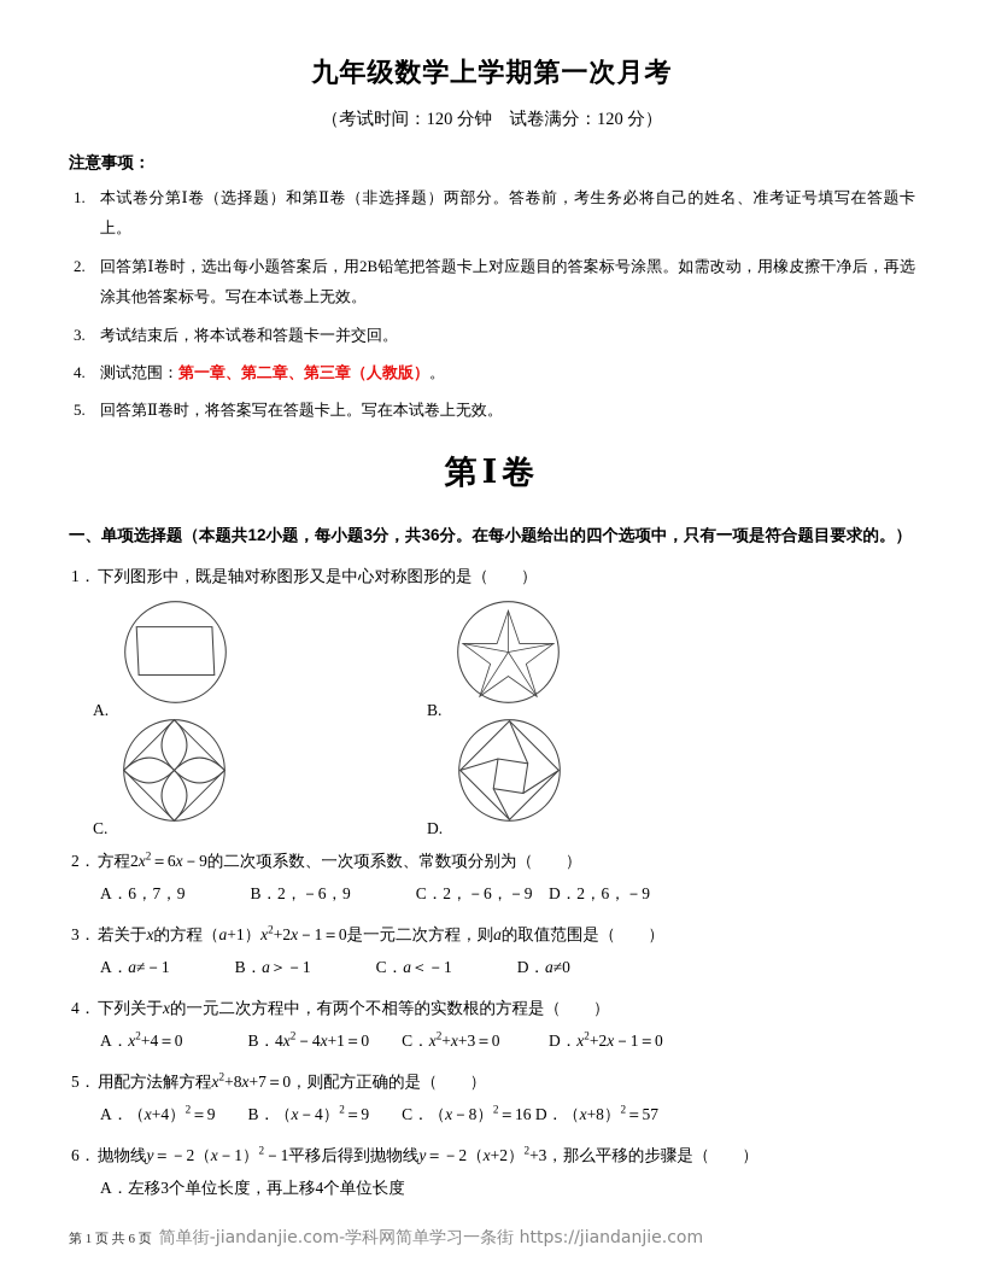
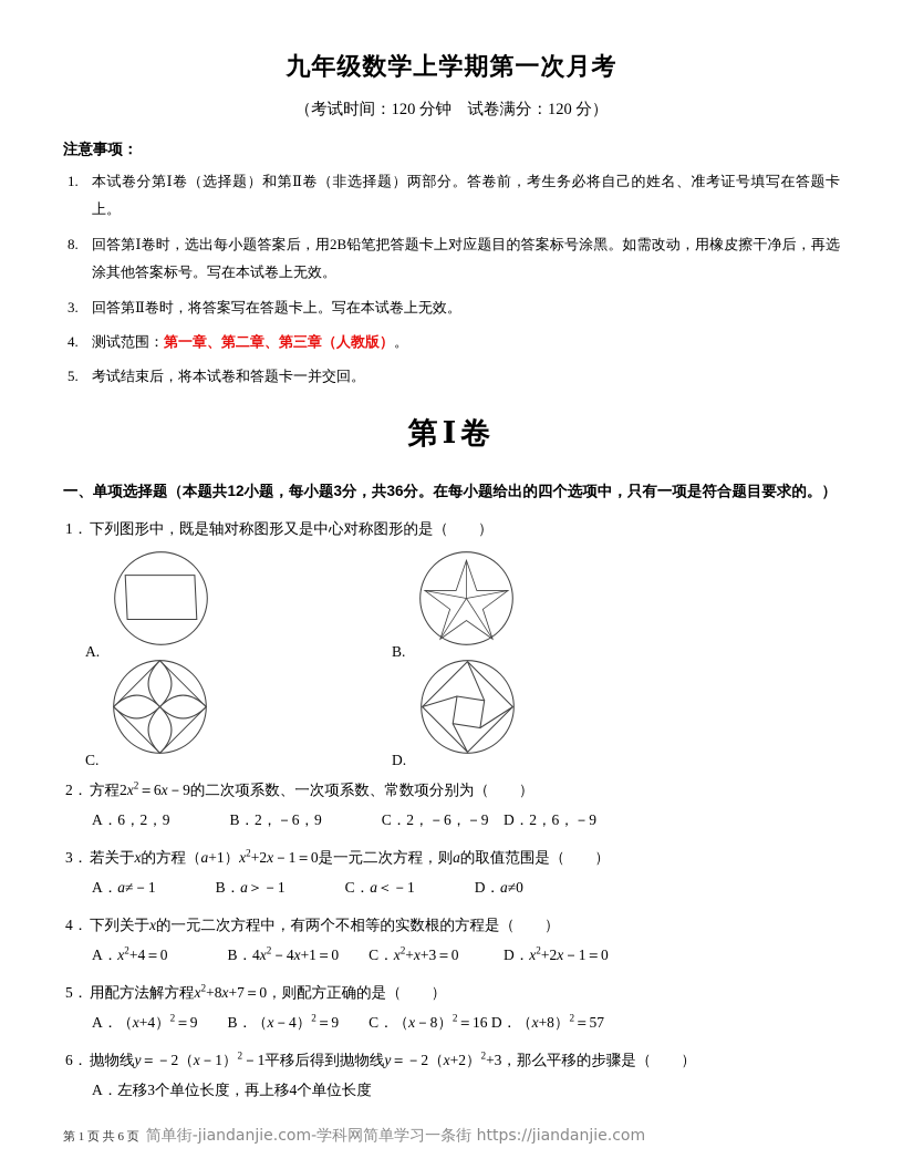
  九年级数学上学期第一次月考
  （考试时间：120 分钟 试卷满分：120 分）
  注意事项：
  1.
  本试卷分第Ⅰ卷（选择题）和第Ⅱ卷（非选择题）两部分。答卷前，考生务必将自己的姓名、准考证号填写在答题卡上。
- 2.
+ 8.
  回答第Ⅰ卷时，选出每小题答案后，用2B铅笔把答题卡上对应题目的答案标号涂黑。如需改动，用橡皮擦干净后，再选涂其他答案标号。写在本试卷上无效。
  3.
- 考试结束后，将本试卷和答题卡一并交回。
+ 回答第Ⅱ卷时，将答案写在答题卡上。写在本试卷上无效。
  4.
  测试范围：第一章、第二章、第三章（人教版）。
  5.
- 回答第Ⅱ卷时，将答案写在答题卡上。写在本试卷上无效。
+ 考试结束后，将本试卷和答题卡一并交回。
  第Ⅰ卷
  一、单项选择题（本题共12小题，每小题3分，共36分。在每小题给出的四个选项中，只有一项是符合题目要求的。）
  1．
  下列图形中，既是轴对称图形又是中心对称图形的是（ ）
  A.
  B.
  C.
  D.
  2．
  方程2x2＝6x－9的二次项系数、一次项系数、常数项分别为（ ）
- A．6，7，9 B．2，－6，9 C．2，－6，－9 D．2，6，－9
+ A．6，2，9 B．2，－6，9 C．2，－6，－9 D．2，6，－9
  3．
  若关于x的方程（a+1）x2+2x－1＝0是一元二次方程，则a的取值范围是（ ）
  A．a≠－1 B．a＞－1 C．a＜－1 D．a≠0
  4．
  下列关于x的一元二次方程中，有两个不相等的实数根的方程是（ ）
  A．x2+4＝0 B．4x2－4x+1＝0 C．x2+x+3＝0 D．x2+2x－1＝0
  5．
  用配方法解方程x2+8x+7＝0，则配方正确的是（ ）
  A．（x+4）2＝9 B．（x－4）2＝9 C．（x－8）2＝16 D．（x+8）2＝57
  6．
  抛物线y＝－2（x－1）2－1平移后得到抛物线y＝－2（x+2）2+3，那么平移的步骤是（ ）
  A．左移3个单位长度，再上移4个单位长度
  第 1 页 共 6 页
  简单街-jiandanjie.com-学科网简单学习一条街 https://jiandanjie.com
